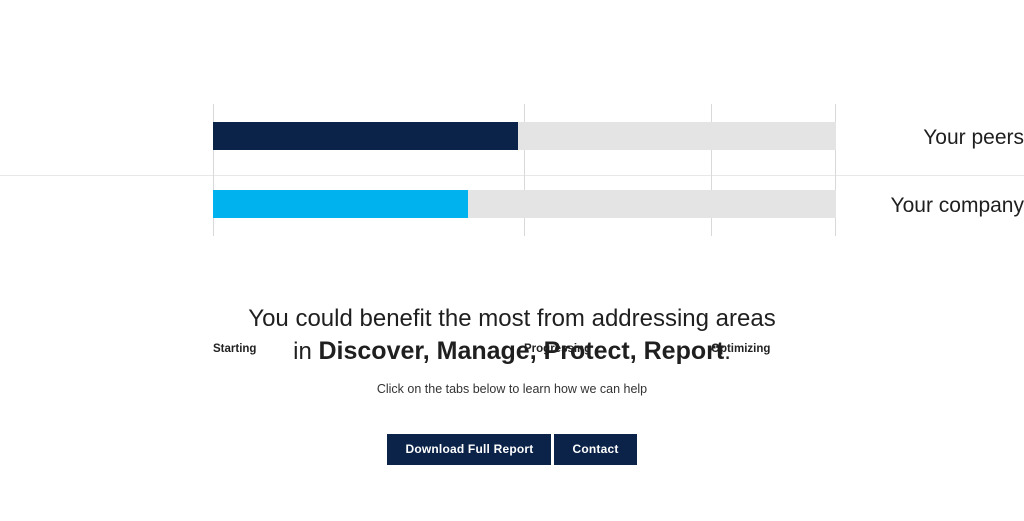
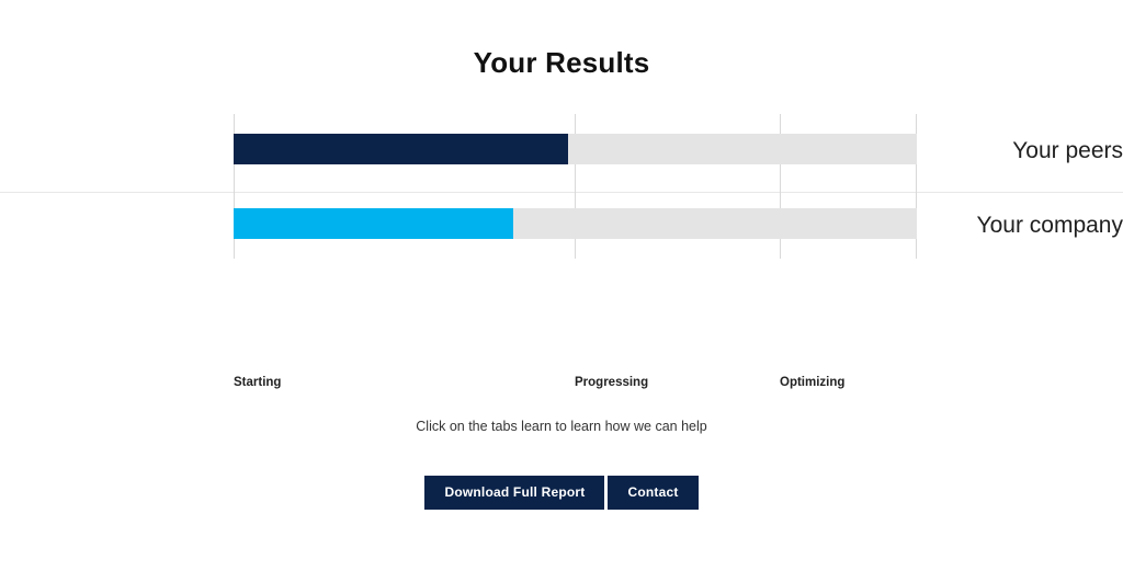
+ Your Results
  Starting
  Progressing
  Optimizing
  Your peers
  Your company
- You could benefit the most from addressing areas
- in Discover, Manage, Protect, Report.
- Click on the tabs below to learn how we can help
+ Click on the tabs learn to learn how we can help
  Download Full Report
  Contact
